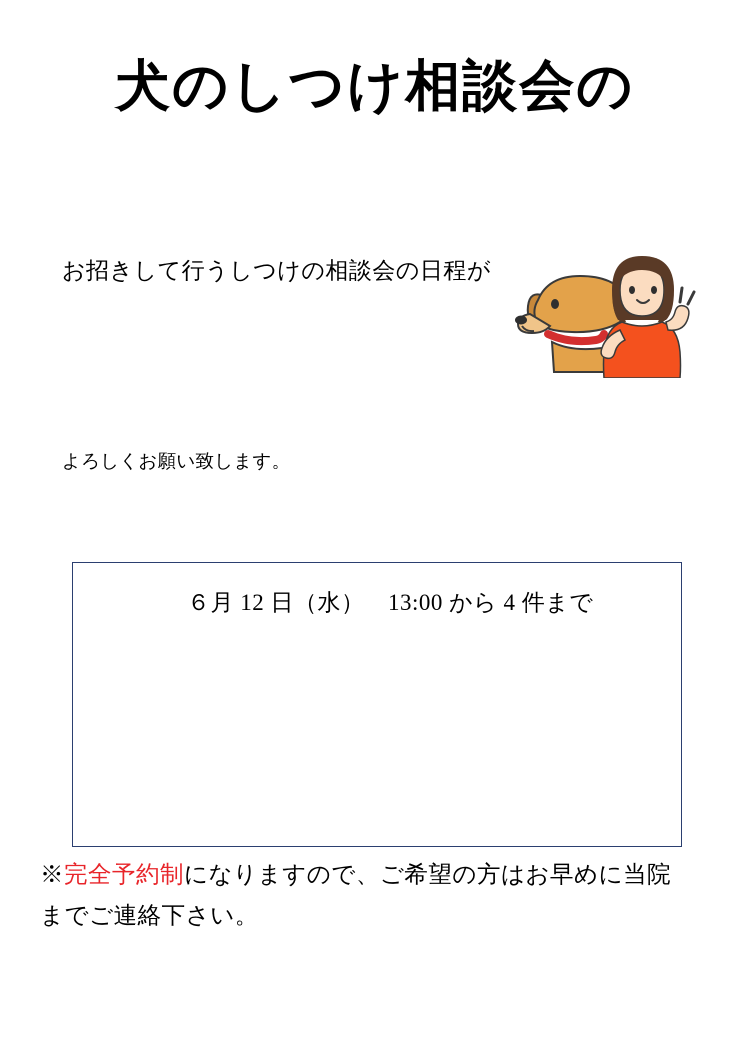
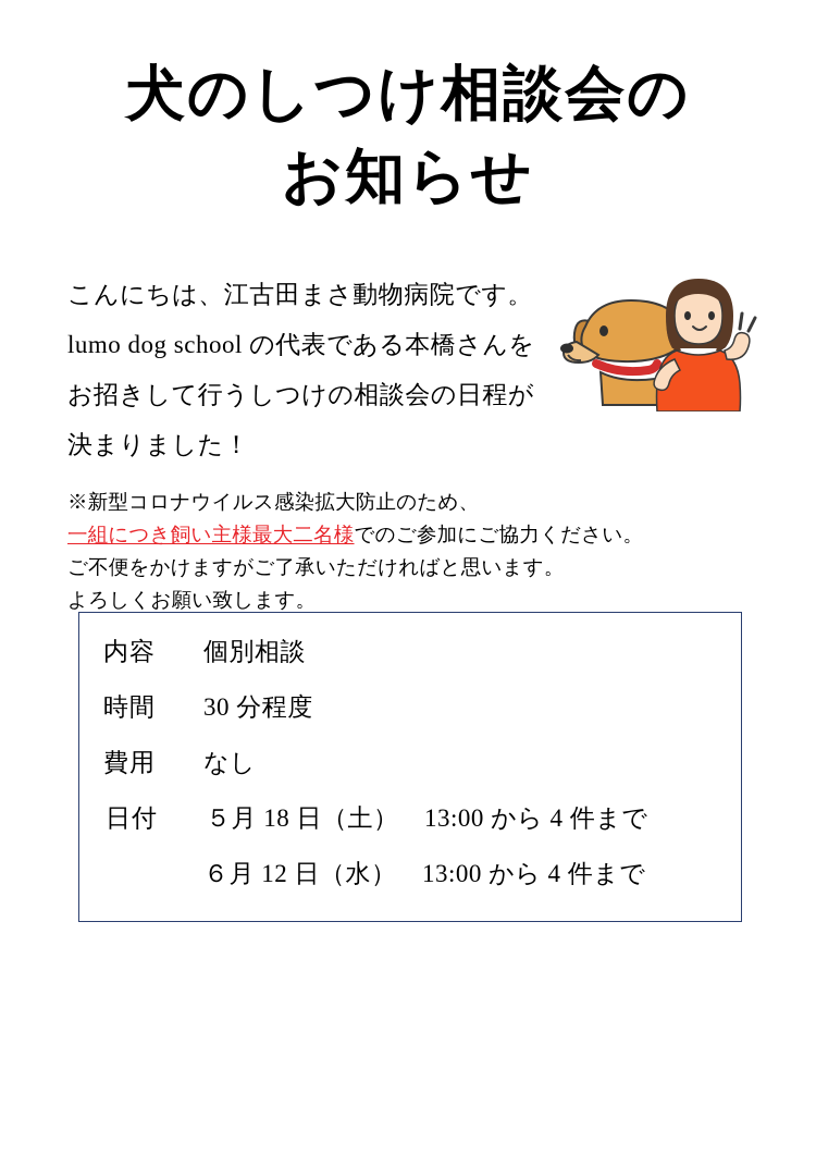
  犬のしつけ相談会の
+ お知らせ
+ こんにちは、江古田まさ動物病院です。
+ lumo dog school の代表である本橋さんを
  お招きして行うしつけの相談会の日程が
+ 決まりました！
+ ※新型コロナウイルス感染拡大防止のため、
+ 一組につき飼い主様最大二名様でのご参加にご協力ください。
+ ご不便をかけますがご了承いただければと思います。
  よろしくお願い致します。
+ 内容
+ 個別相談
+ 時間
+ 30 分程度
+ 費用
+ なし
+ 日付
+ ５月 18 日（土） 13:00 から 4 件まで
  ６月 12 日（水） 13:00 から 4 件まで
- ※完全予約制になりますので、ご希望の方はお早めに当院
- までご連絡下さい。
